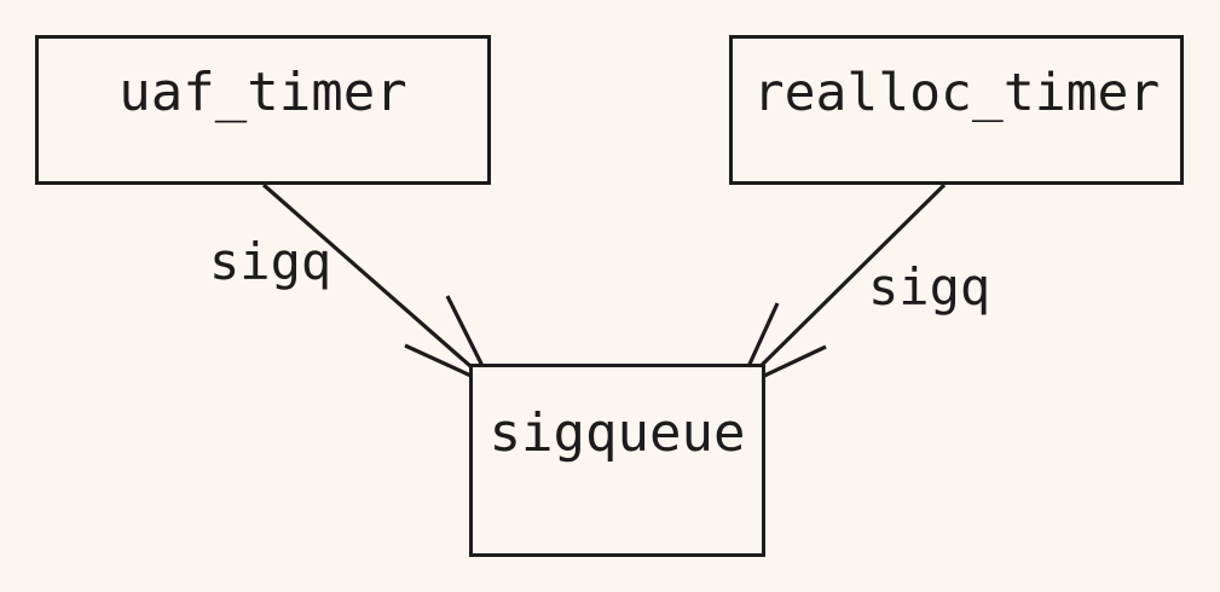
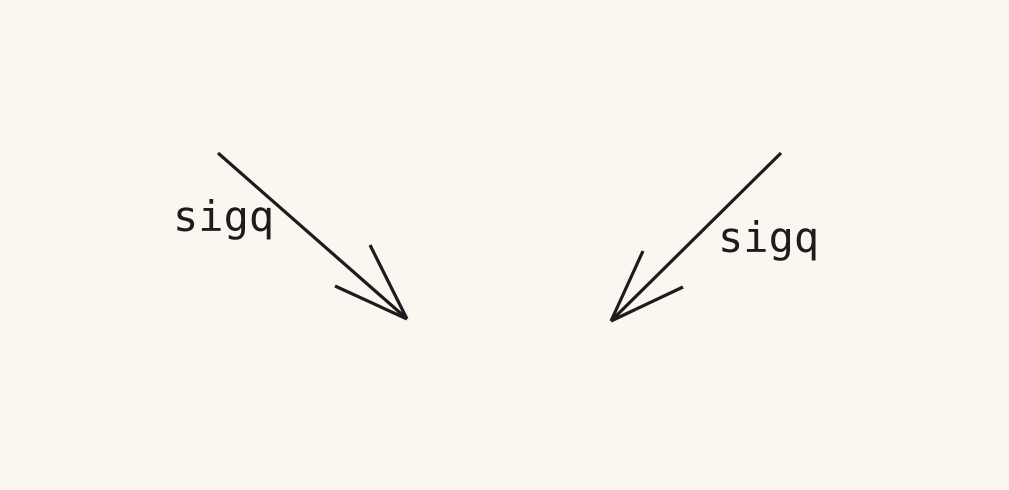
- uaf_timer
- realloc_timer
- sigqueue
  sigq
  sigq
